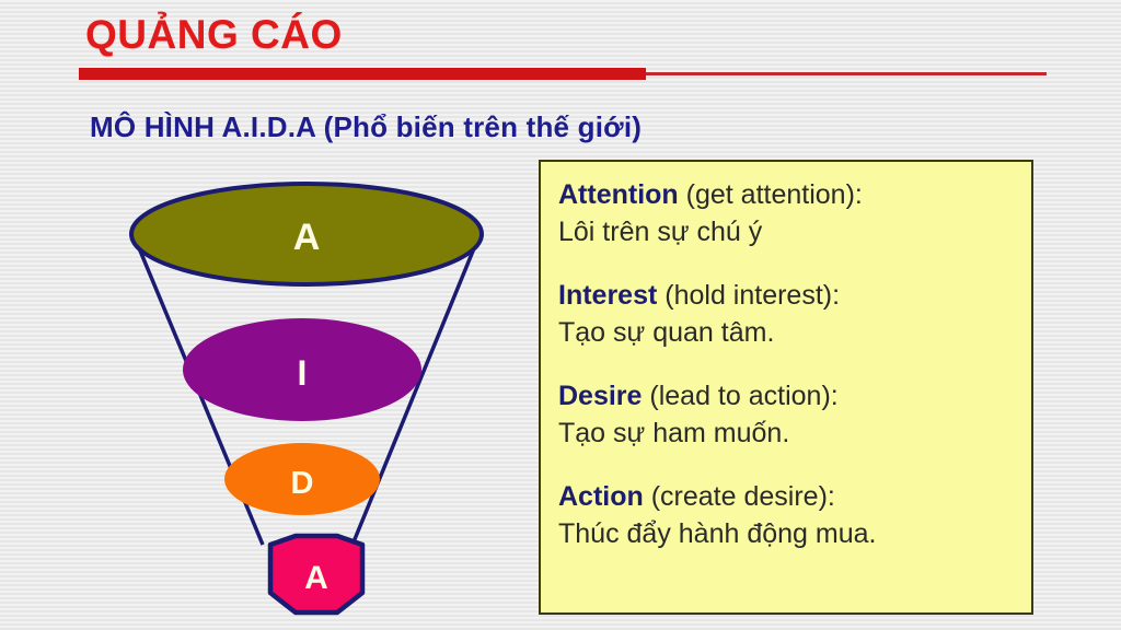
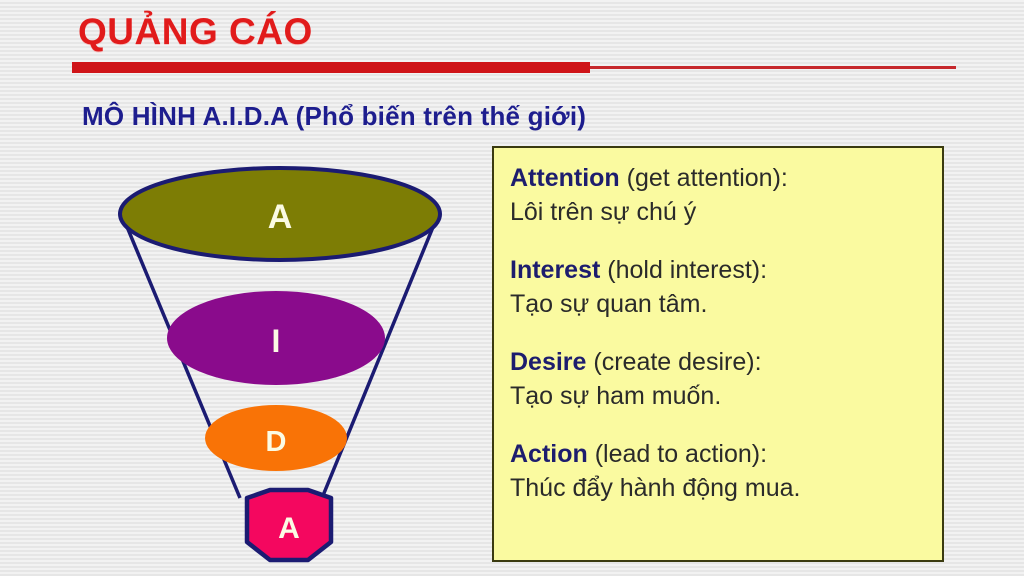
  QUẢNG CÁO
  MÔ HÌNH A.I.D.A (Phổ biến trên thế giới)
  A
  I
  D
  A
  Attention (get attention):
  Lôi trên sự chú ý
  Interest (hold interest):
  Tạo sự quan tâm.
- Desire (lead to action):
+ Desire (create desire):
  Tạo sự ham muốn.
- Action (create desire):
+ Action (lead to action):
  Thúc đẩy hành động mua.
